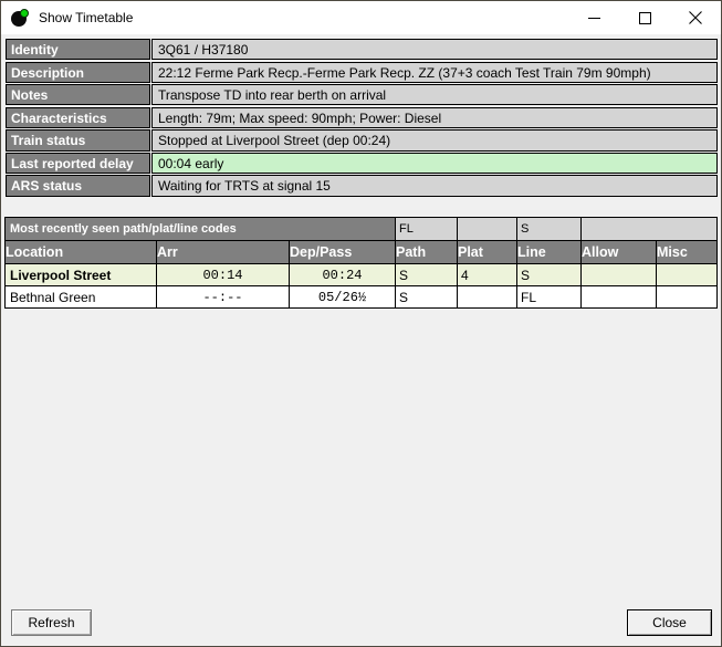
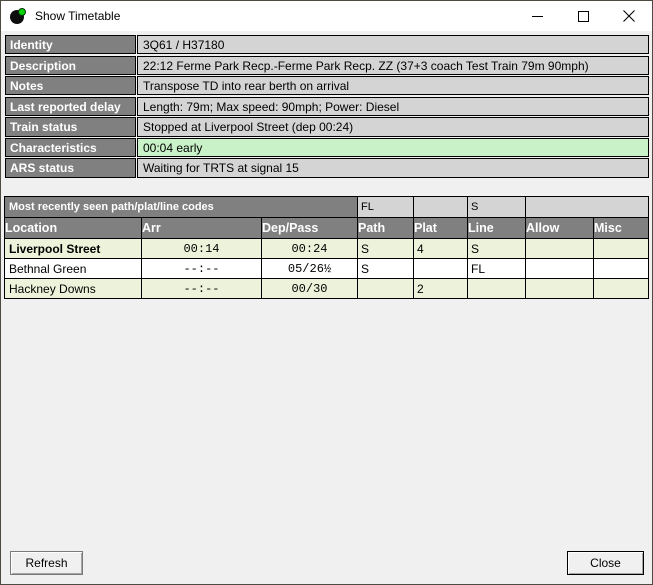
  Show Timetable
  Identity
  3Q61 / H37180
  Description
  22:12 Ferme Park Recp.-Ferme Park Recp. ZZ (37+3 coach Test Train 79m 90mph)
  Notes
  Transpose TD into rear berth on arrival
- Characteristics
+ Last reported delay
  Length: 79m; Max speed: 90mph; Power: Diesel
  Train status
  Stopped at Liverpool Street (dep 00:24)
- Last reported delay
+ Characteristics
  00:04 early
  ARS status
  Waiting for TRTS at signal 15
  Most recently seen path/plat/line codes	FL		S
  Location	Arr	Dep/Pass	Path	Plat	Line	Allow	Misc
  Liverpool Street	00:14	00:24	S	4	S
  Bethnal Green	--:--	05/26½	S		FL
+ Hackney Downs	--:--	00/30		2
  Refresh
  Close
